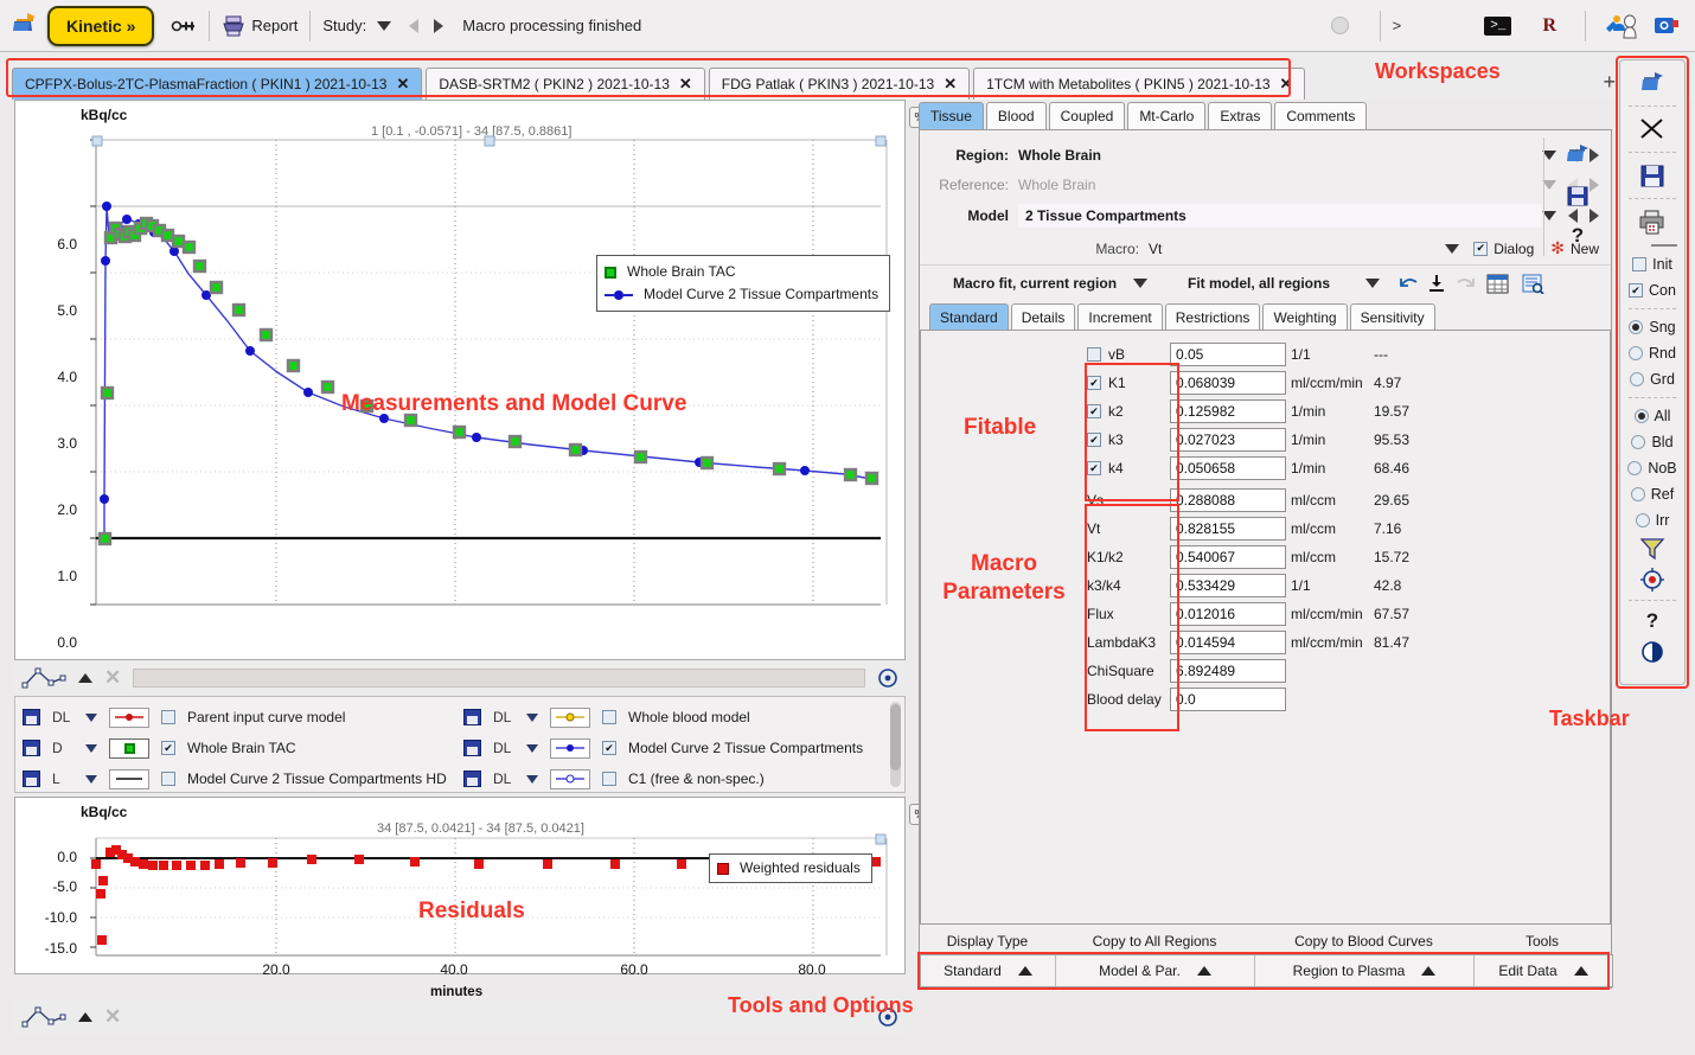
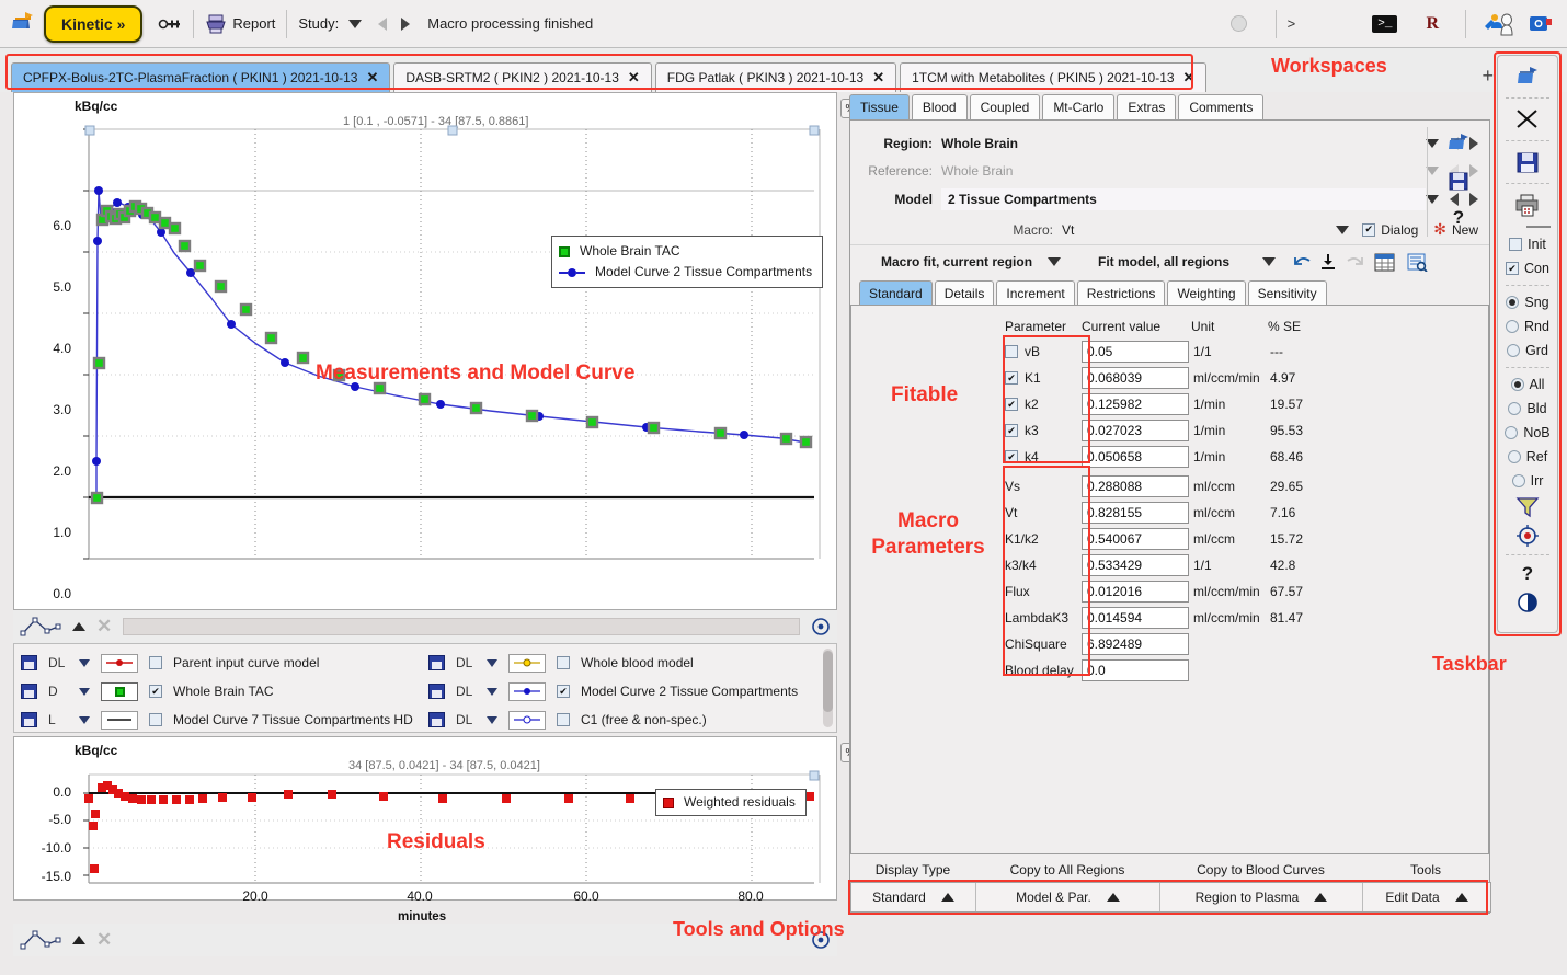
  Kinetic »
  Report
  Study:
  Macro processing finished
  >
  >_
  R
  CPFPX-Bolus-2TC-PlasmaFraction ( PKIN1 ) 2021-10-13
  ✕
  DASB-SRTM2 ( PKIN2 ) 2021-10-13
  ✕
  FDG Patlak ( PKIN3 ) 2021-10-13
  ✕
  1TCM with Metabolites ( PKIN5 ) 2021-10-13
  ✕
  +
  Workspaces
  kBq/cc
  1 [0.1 , -0.0571] - 34 [87.5, 0.8861]
  6.0
  5.0
  4.0
  3.0
  2.0
  1.0
  0.0
  Whole Brain TAC
  Model Curve 2 Tissue Compartments
  Measurements and Model Curve
  ✕
  DL
  Parent input curve model
  D
  Whole Brain TAC
  L
- Model Curve 2 Tissue Compartments HD
+ Model Curve 7 Tissue Compartments HD
  DL
  Whole blood model
  DL
  Model Curve 2 Tissue Compartments
  DL
  C1 (free & non-spec.)
  kBq/cc
  34 [87.5, 0.0421] - 34 [87.5, 0.0421]
  0.0
  -5.0
  -10.0
  -15.0
  20.0
  40.0
  60.0
  80.0
  Weighted residuals
  Residuals
  minutes
  ✕
  Tools and Options
  Tissue
  Blood
  Coupled
  Mt-Carlo
  Extras
  Comments
  Region:
  Whole Brain
  Reference:
  Whole Brain
  Model
  2 Tissue Compartments
  ?
  Macro:
  Vt
  Dialog
  ✻
  New
  Macro fit, current region
  Fit model, all regions
  Standard
  Details
  Increment
  Restrictions
  Weighting
  Sensitivity
+ Parameter
+ Current value
+ Unit
+ % SE
  vB
  0.05
  1/1
  ---
  K1
  0.068039
  ml/ccm/min
  4.97
  k2
  0.125982
  1/min
  19.57
  k3
  0.027023
  1/min
  95.53
  k4
  0.050658
  1/min
  68.46
  Vs
  0.288088
  ml/ccm
  29.65
  Vt
  0.828155
  ml/ccm
  7.16
  K1/k2
  0.540067
  ml/ccm
  15.72
  k3/k4
  0.533429
  1/1
  42.8
  Flux
  0.012016
  ml/ccm/min
  67.57
  LambdaK3
  0.014594
  ml/ccm/min
  81.47
  ChiSquare
  6.892489
  Blood delay
  0.0
  Fitable
  Macro
  Parameters
  Display Type
  Copy to All Regions
  Copy to Blood Curves
  Tools
  Standard
  Model & Par.
  Region to Plasma
  Edit Data
  Init
  Con
  Sng
  Rnd
  Grd
  All
  Bld
  NoB
  Ref
  Irr
  ?
  Taskbar
